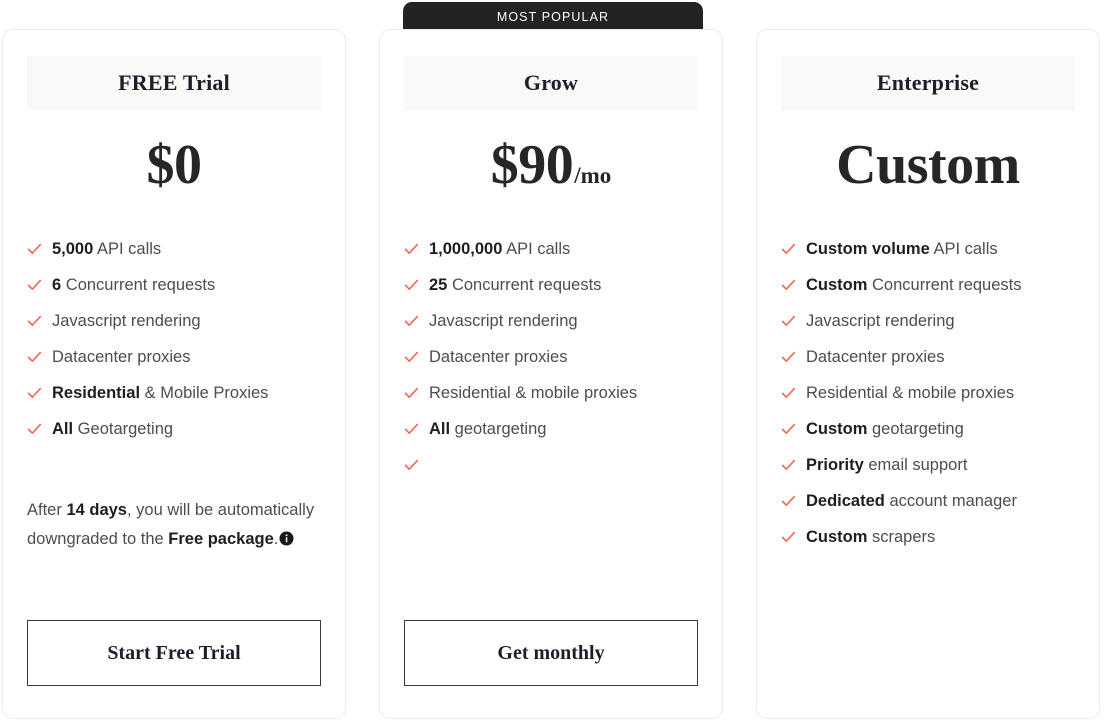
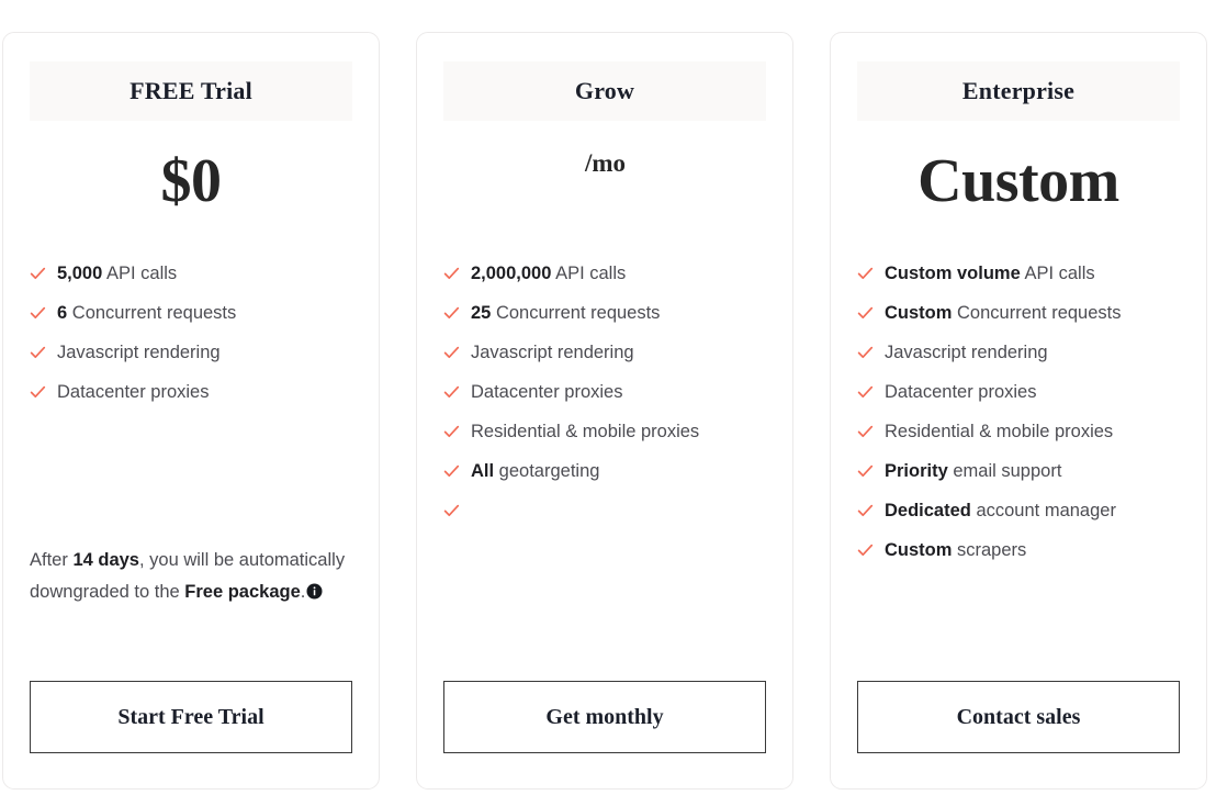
- MOST POPULAR
  FREE Trial
  $0
  5,000 API calls
  6 Concurrent requests
  Javascript rendering
  Datacenter proxies
- Residential & Mobile Proxies
- All Geotargeting
  After 14 days, you will be automatically downgraded to the Free package.
  Start Free Trial
  Grow
- $90
  /mo
- 1,000,000 API calls
+ 2,000,000 API calls
  25 Concurrent requests
  Javascript rendering
  Datacenter proxies
  Residential & mobile proxies
  All geotargeting
  Get monthly
  Enterprise
  Custom
  Custom volume API calls
  Custom Concurrent requests
  Javascript rendering
  Datacenter proxies
  Residential & mobile proxies
- Custom geotargeting
  Priority email support
  Dedicated account manager
  Custom scrapers
+ Contact sales
